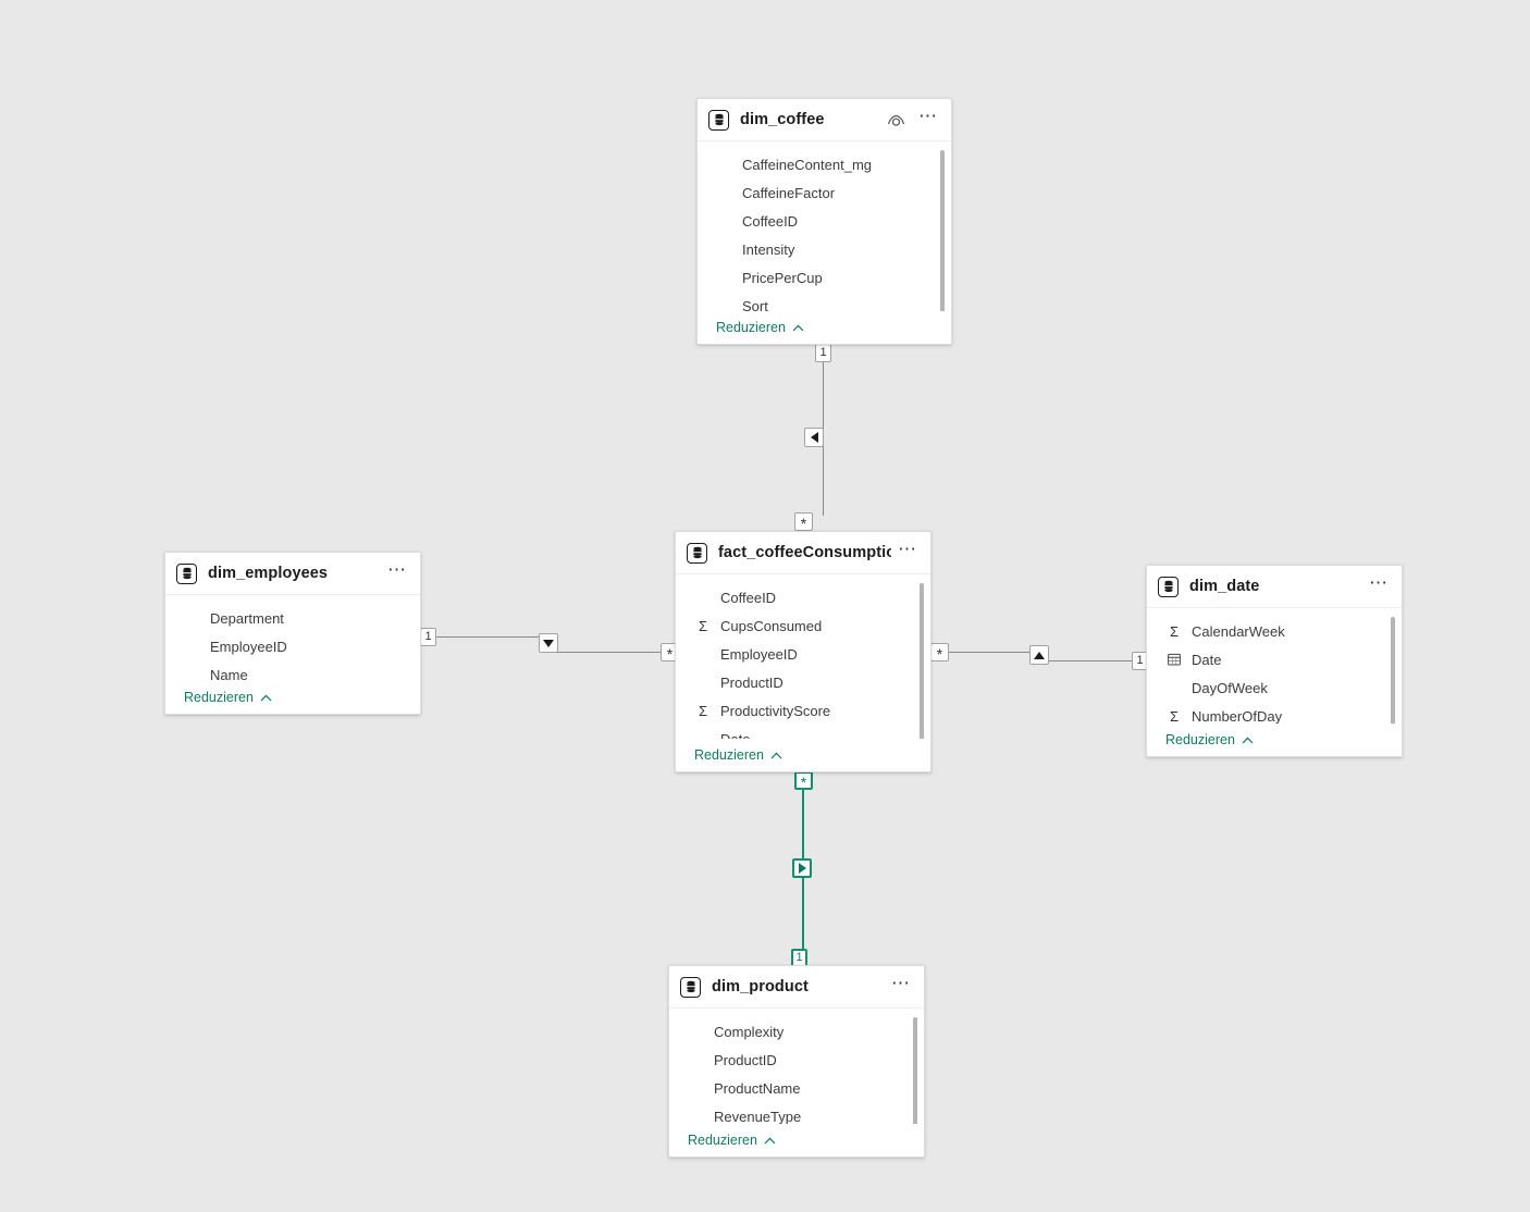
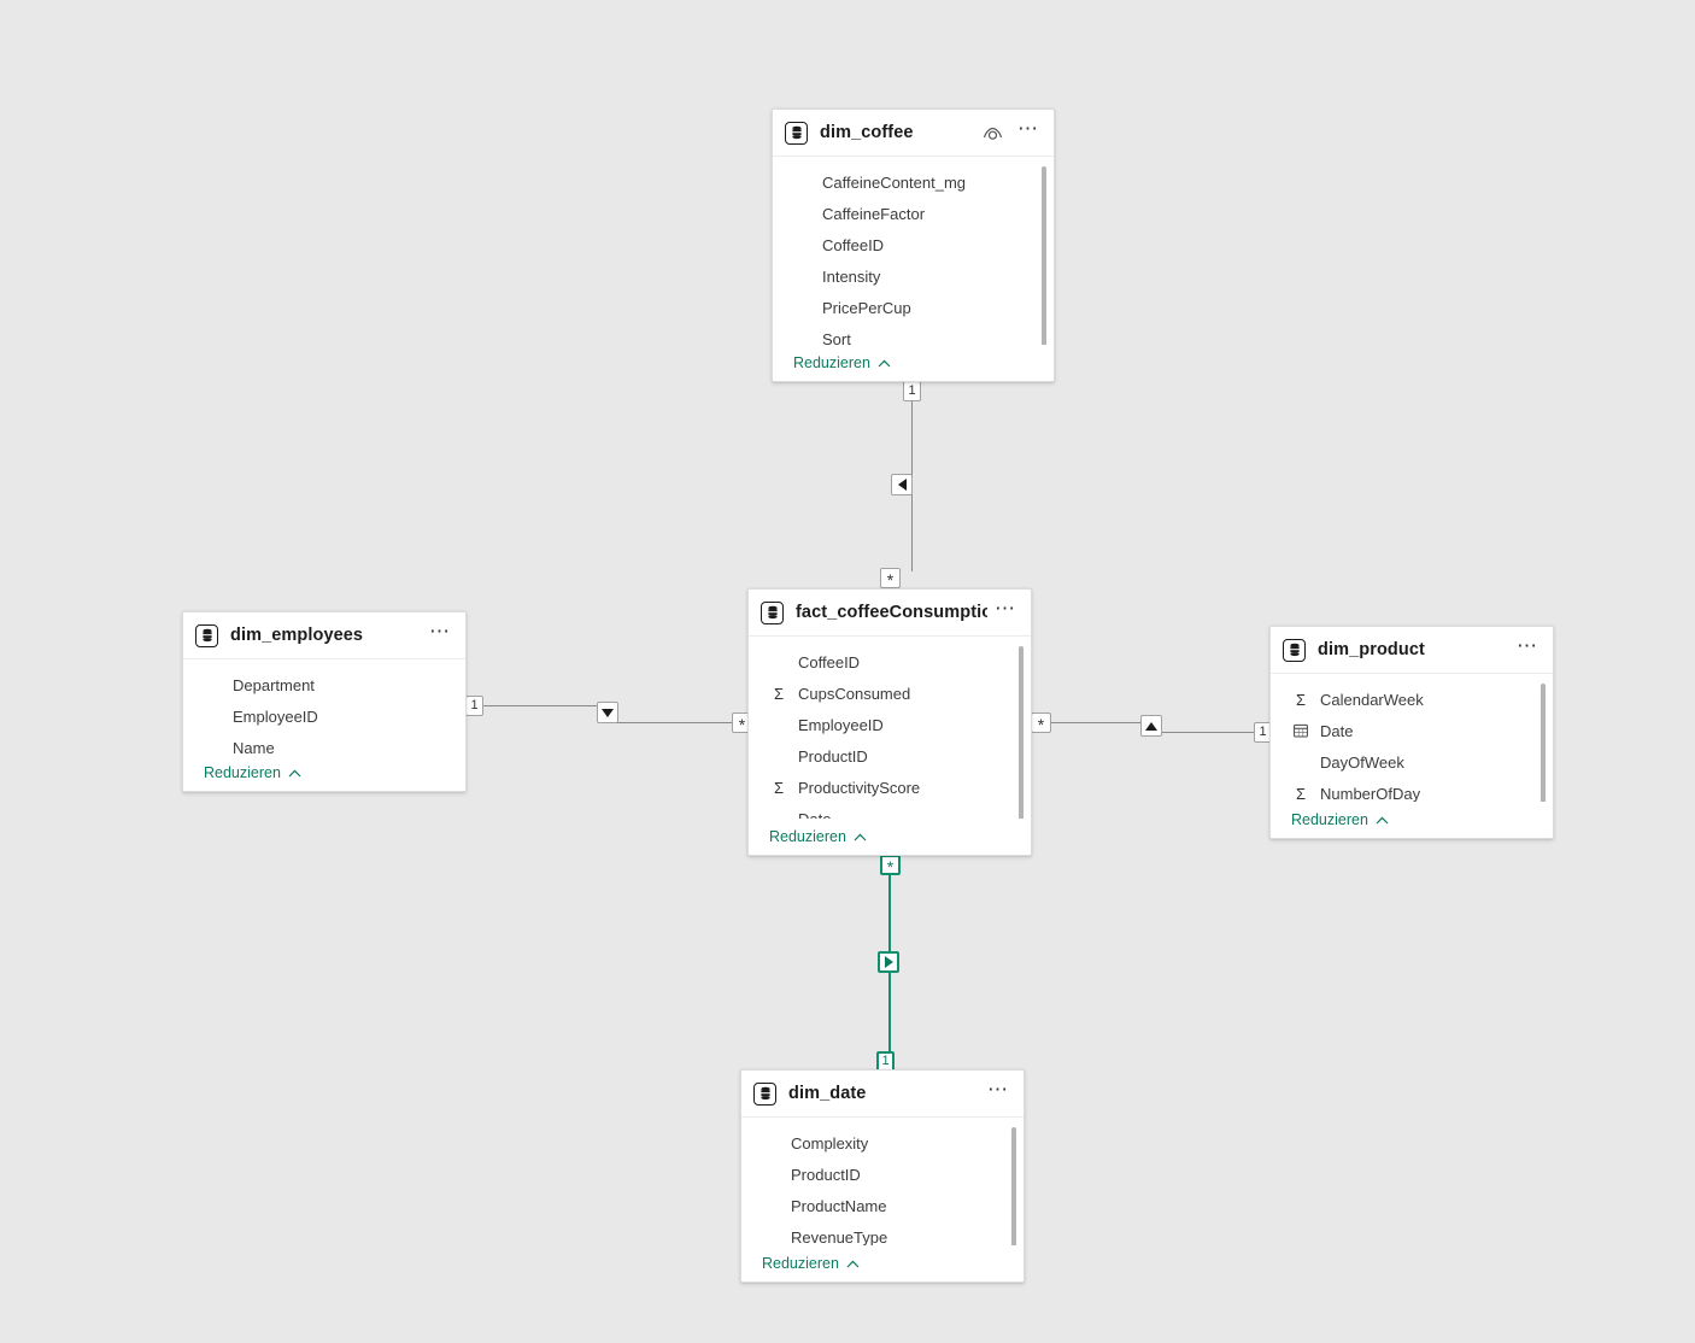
  1
  *
  1
  *
  *
  1
  *
  1
  dim_coffee
  ⋯
  CaffeineContent_mg
  CaffeineFactor
  CoffeeID
  Intensity
  PricePerCup
  Sort
  Reduzieren
  dim_employees
  ⋯
  Department
  EmployeeID
  Name
  Reduzieren
  fact_coffeeConsumptio
  ⋯
  CoffeeID
  Σ
  CupsConsumed
  EmployeeID
  ProductID
  Σ
  ProductivityScore
  Reduzieren
- dim_date
+ dim_product
  ⋯
  Σ
  CalendarWeek
  Date
  DayOfWeek
  Σ
  NumberOfDay
  Reduzieren
- dim_product
+ dim_date
  ⋯
  Complexity
  ProductID
  ProductName
  RevenueType
  Reduzieren
